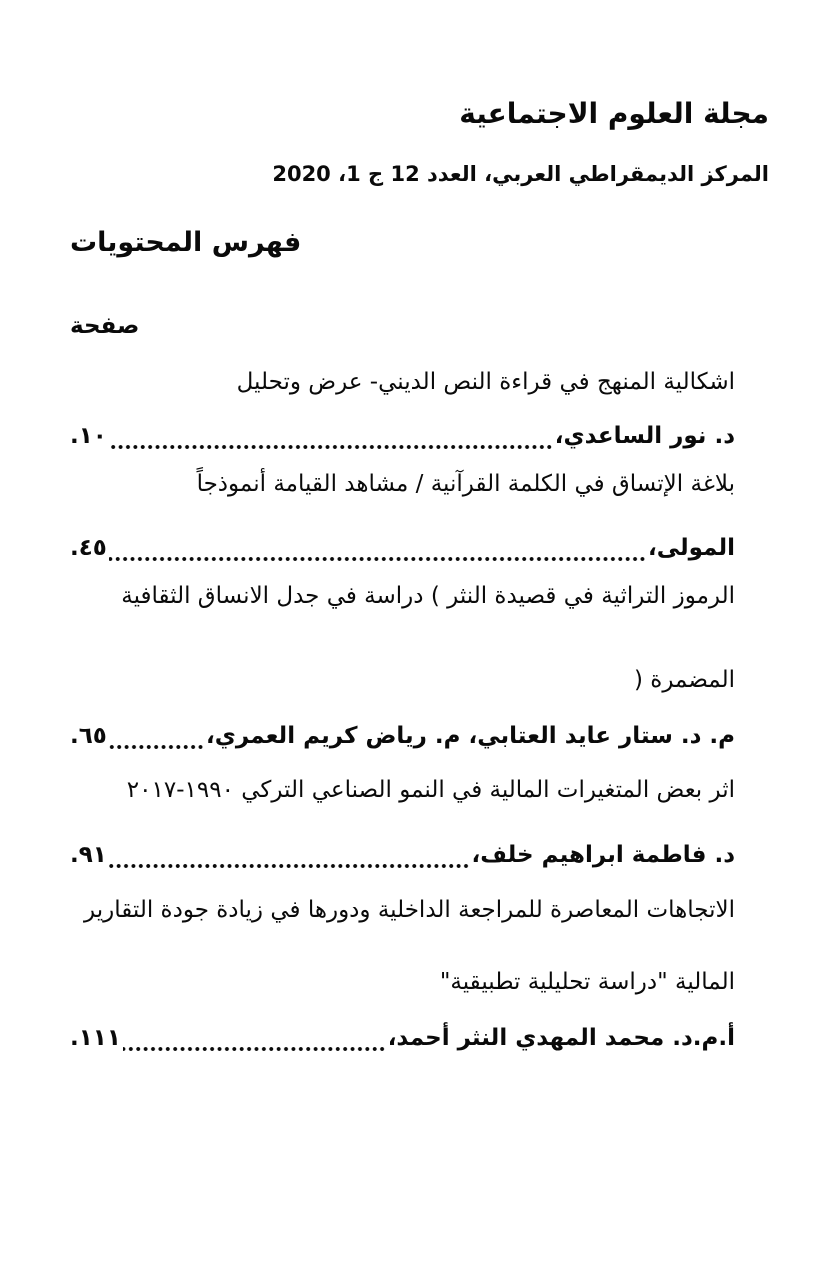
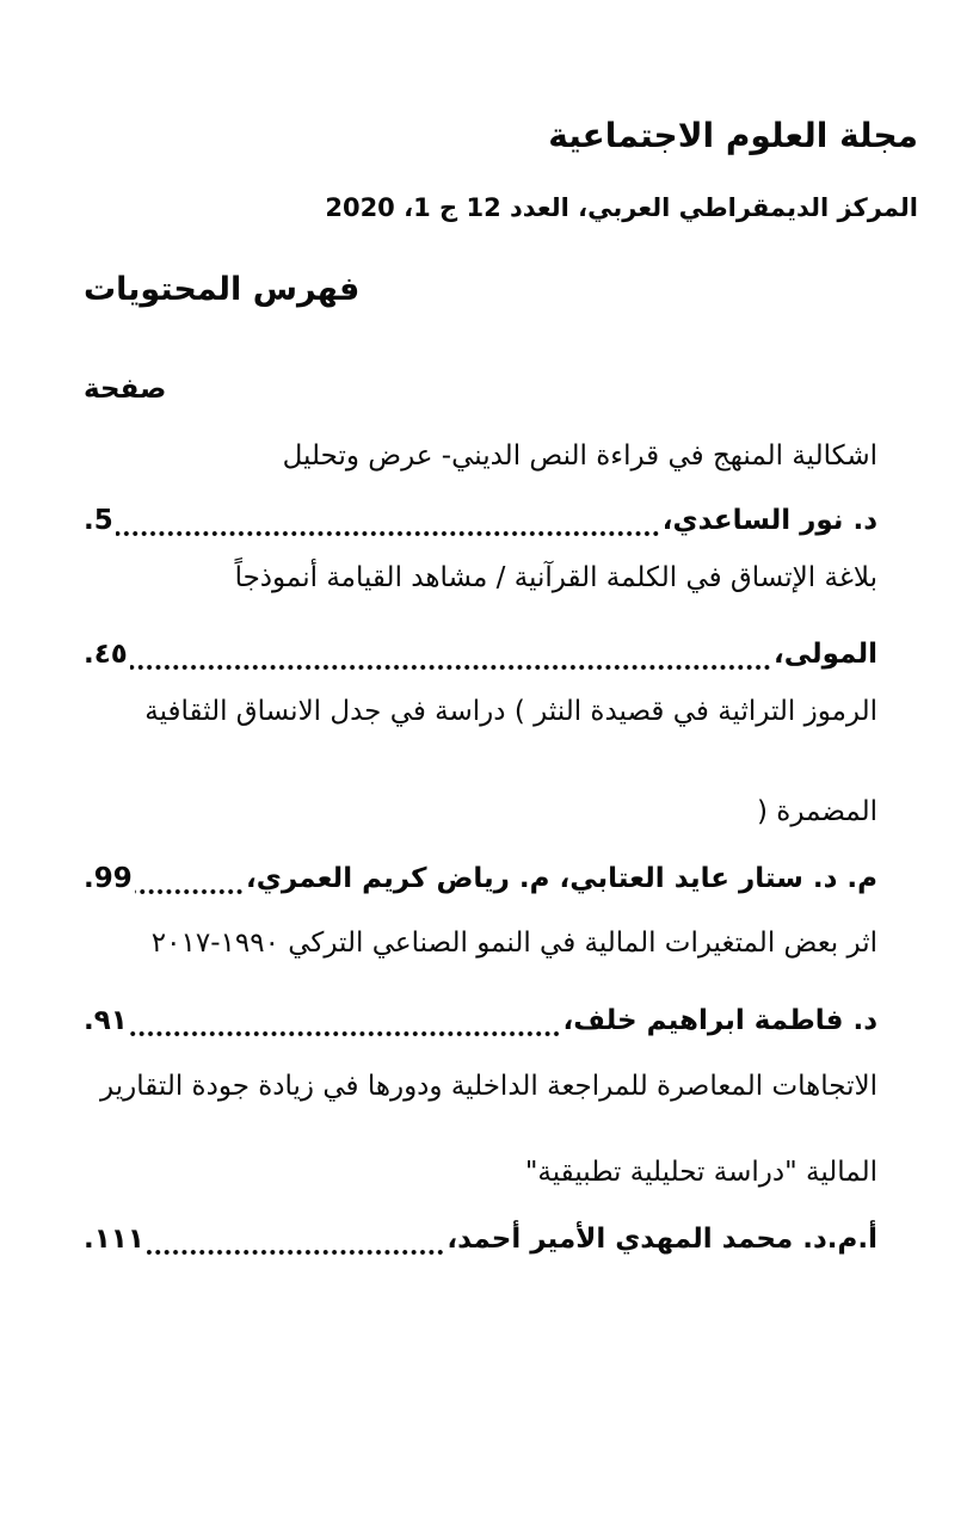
  مجلة العلوم الاجتماعية
  المركز الديمقراطي العربي، العدد 12 ج 1، 2020
  فهرس المحتويات
  صفحة
  اشكالية المنهج في قراءة النص الديني- عرض وتحليل
  د. نور الساعدي،
- ١٠.
+ 5.
  بلاغة الإتساق في الكلمة القرآنية / مشاهد القيامة أنموذجاً
  المولى،
  ٤٥.
  الرموز التراثية في قصيدة النثر (‎ دراسة في جدل الانساق الثقافية
  المضمرة )‎
  م. د. ستار عايد العتابي، م. رياض كريم العمري،
- ٦٥.
+ 99.
  اثر بعض المتغيرات المالية في النمو الصناعي التركي ١٩٩٠-٢٠١٧
  د. فاطمة ابراهيم خلف،
  ٩١.
  الاتجاهات المعاصرة للمراجعة الداخلية ودورها في زيادة جودة التقارير
  المالية "دراسة تحليلية تطبيقية"
- أ.م.د. محمد المهدي النثر أحمد،
+ أ.م.د. محمد المهدي الأمير أحمد،
  ١١١.
